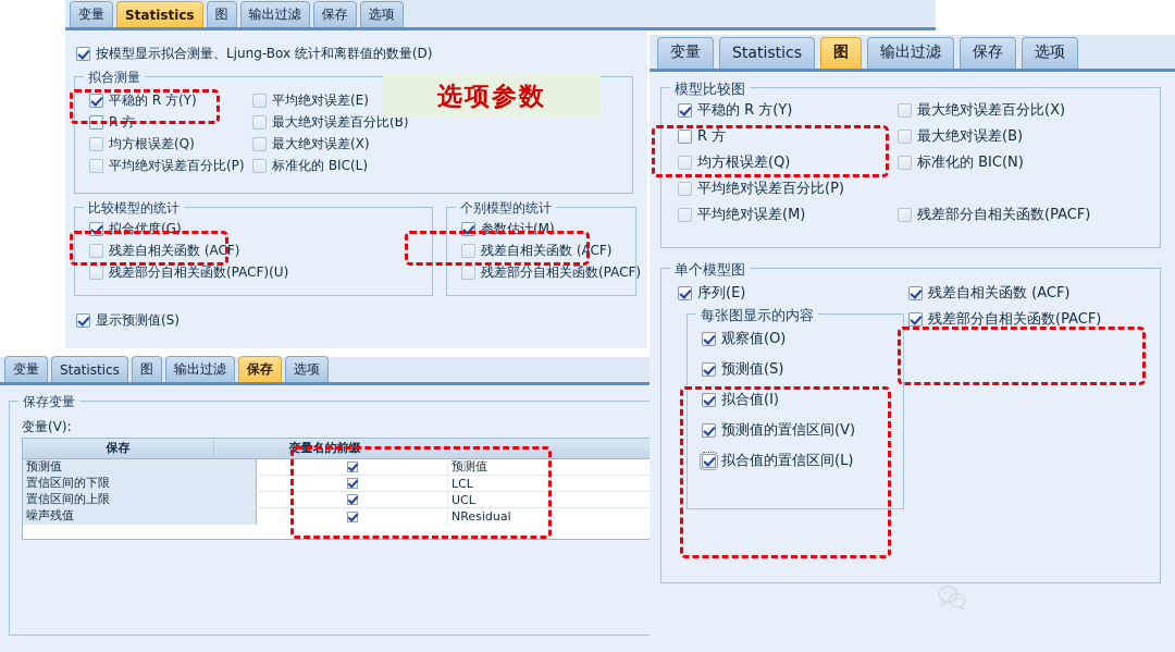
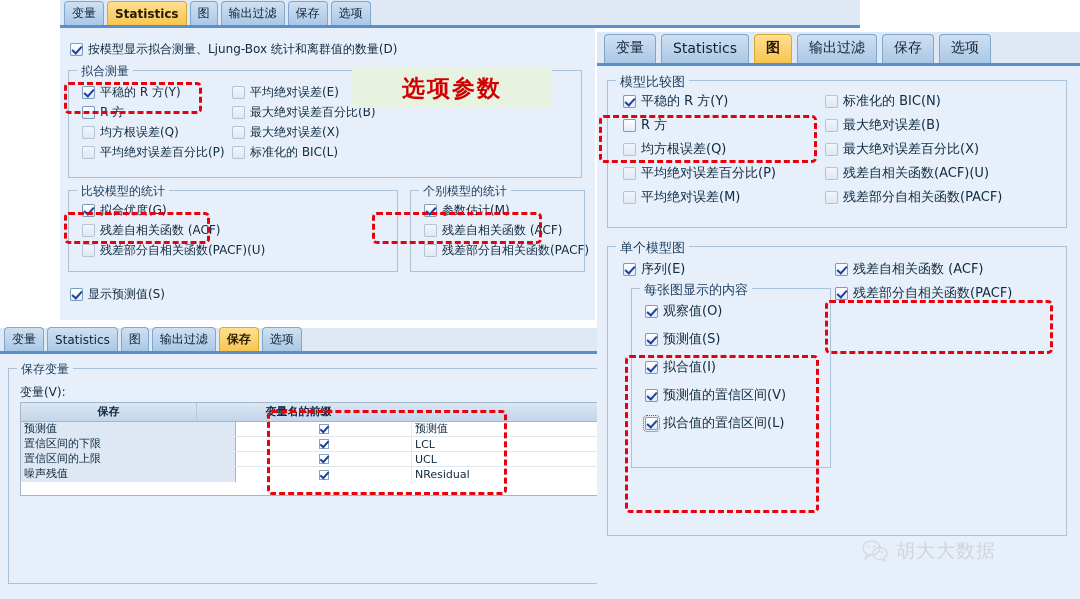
  变量
  Statistics
  图
  输出过滤
  保存
  选项
  按模型显示拟合测量、Ljung-Box 统计和离群值的数量(D)
  拟合测量
  平稳的 R 方(Y)
  R 方
  均方根误差(Q)
  平均绝对误差百分比(P)
  平均绝对误差(E)
  最大绝对误差百分比(B)
  最大绝对误差(X)
  标准化的 BIC(L)
  比较模型的统计
  拟合优度(G)
  残差自相关函数 (ACF)
  残差部分自相关函数(PACF)(U)
  个别模型的统计
  参数估计(M)
  残差自相关函数 (ACF)
  残差部分自相关函数(PACF)
  显示预测值(S)
  选项参数
  变量
  Statistics
  图
  输出过滤
  保存
  选项
  保存变量
  变量(V):
  保存
  变量名的前缀
  预测值
  预测值
  置信区间的下限
  LCL
  置信区间的上限
  UCL
  噪声残值
  NResidual
  变量
  Statistics
  图
  输出过滤
  保存
  选项
  模型比较图
  平稳的 R 方(Y)
  R 方
  均方根误差(Q)
  平均绝对误差百分比(P)
  平均绝对误差(M)
- 最大绝对误差百分比(X)
+ 标准化的 BIC(N)
  最大绝对误差(B)
- 标准化的 BIC(N)
+ 最大绝对误差百分比(X)
+ 残差自相关函数(ACF)(U)
  残差部分自相关函数(PACF)
  单个模型图
  序列(E)
  每张图显示的内容
  观察值(O)
  预测值(S)
  拟合值(I)
  预测值的置信区间(V)
  拟合值的置信区间(L)
  残差自相关函数 (ACF)
  残差部分自相关函数(PACF)
+ 胡大大数据
